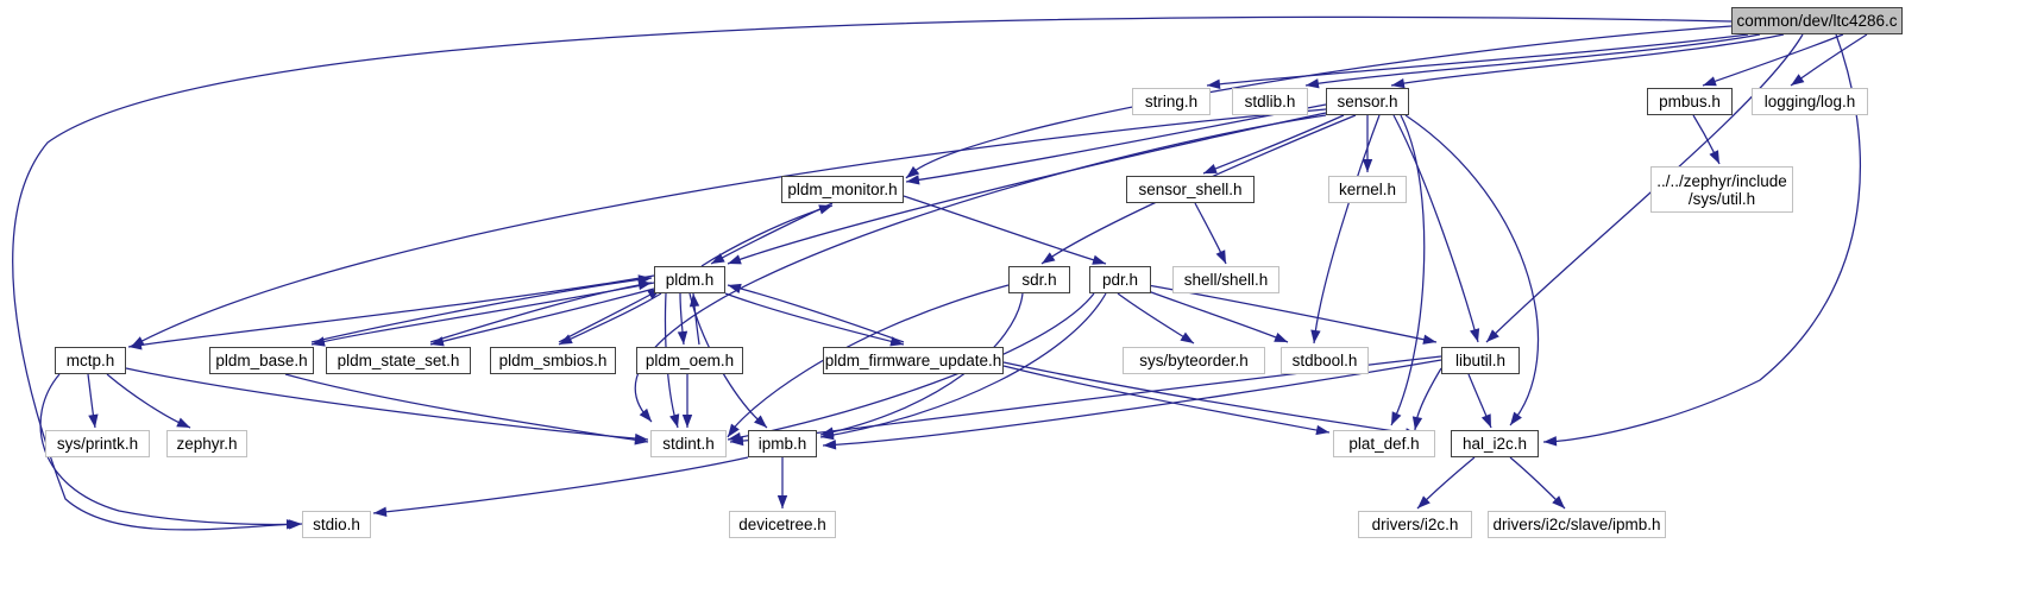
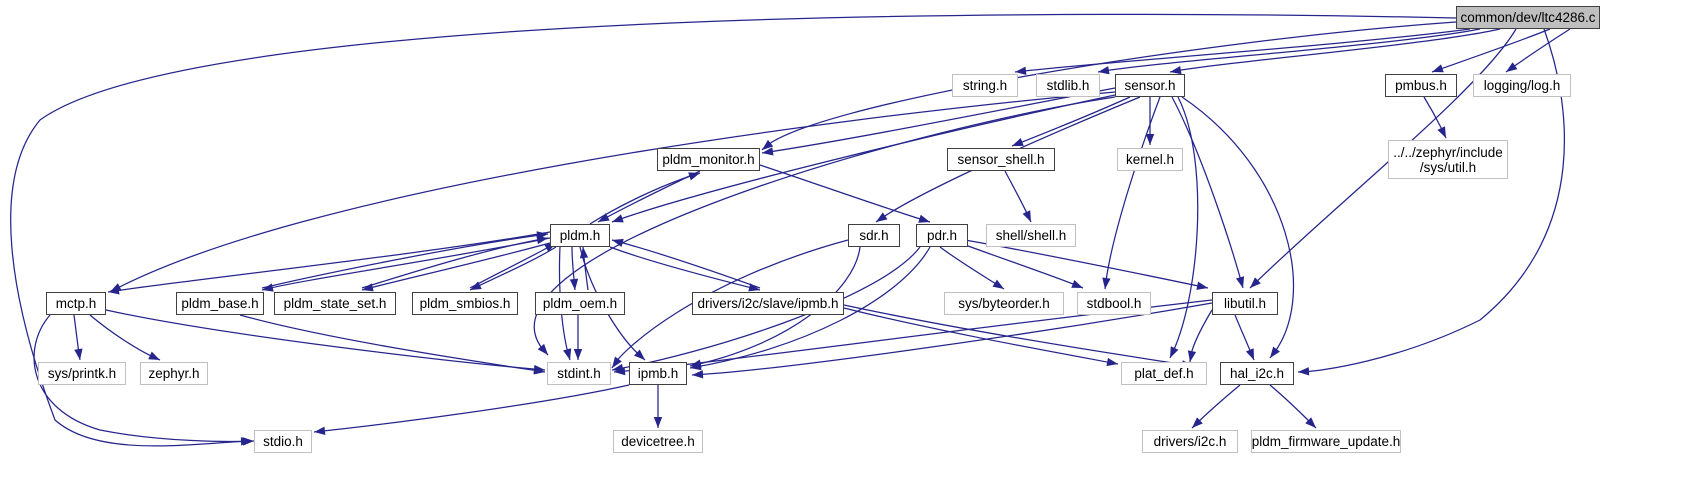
  common/dev/ltc4286.c
  string.h
  stdlib.h
  sensor.h
  pmbus.h
  logging/log.h
  ../../zephyr/include
  /sys/util.h
  pldm_monitor.h
  sensor_shell.h
  kernel.h
  sdr.h
  pdr.h
  shell/shell.h
  pldm.h
  mctp.h
  pldm_base.h
  pldm_state_set.h
  pldm_smbios.h
  pldm_oem.h
- pldm_firmware_update.h
+ drivers/i2c/slave/ipmb.h
  sys/byteorder.h
  stdbool.h
  libutil.h
  sys/printk.h
  zephyr.h
  stdint.h
  ipmb.h
  plat_def.h
  hal_i2c.h
  stdio.h
  devicetree.h
  drivers/i2c.h
- drivers/i2c/slave/ipmb.h
+ pldm_firmware_update.h
